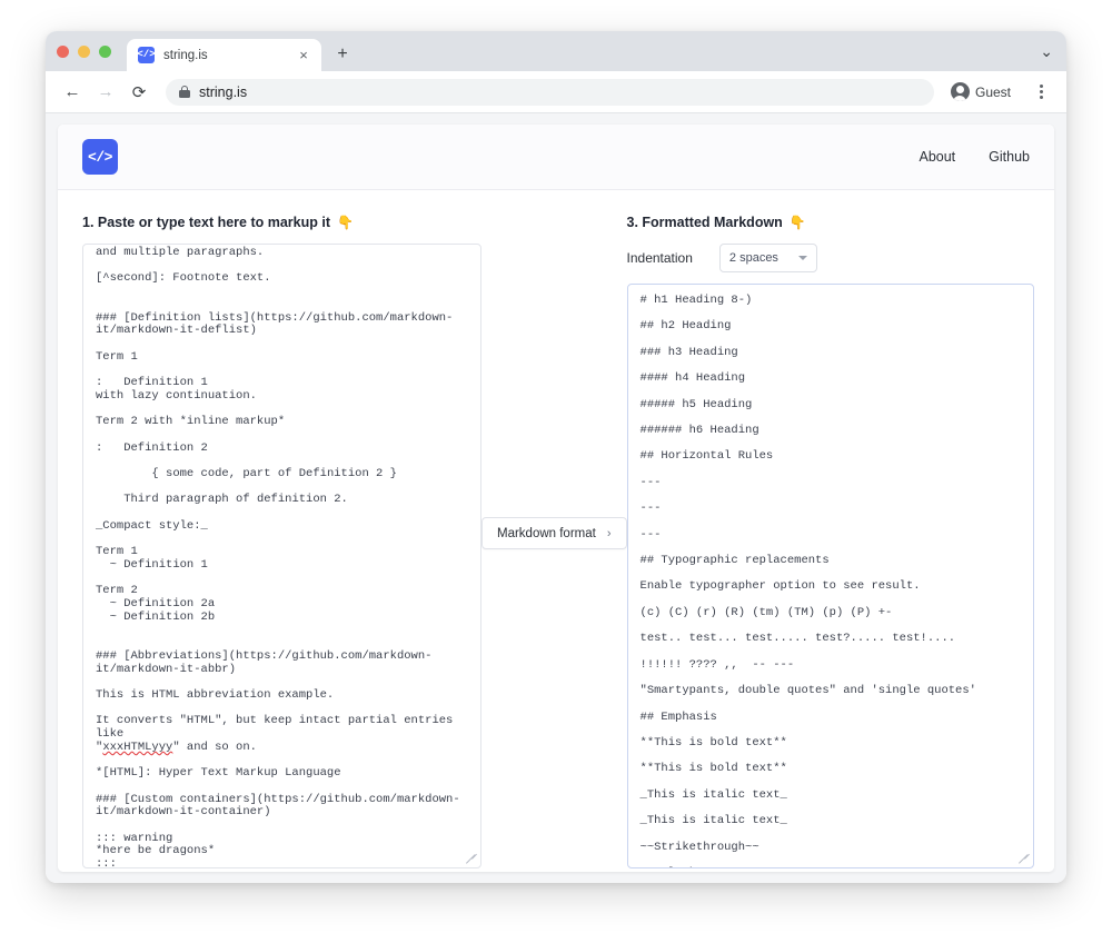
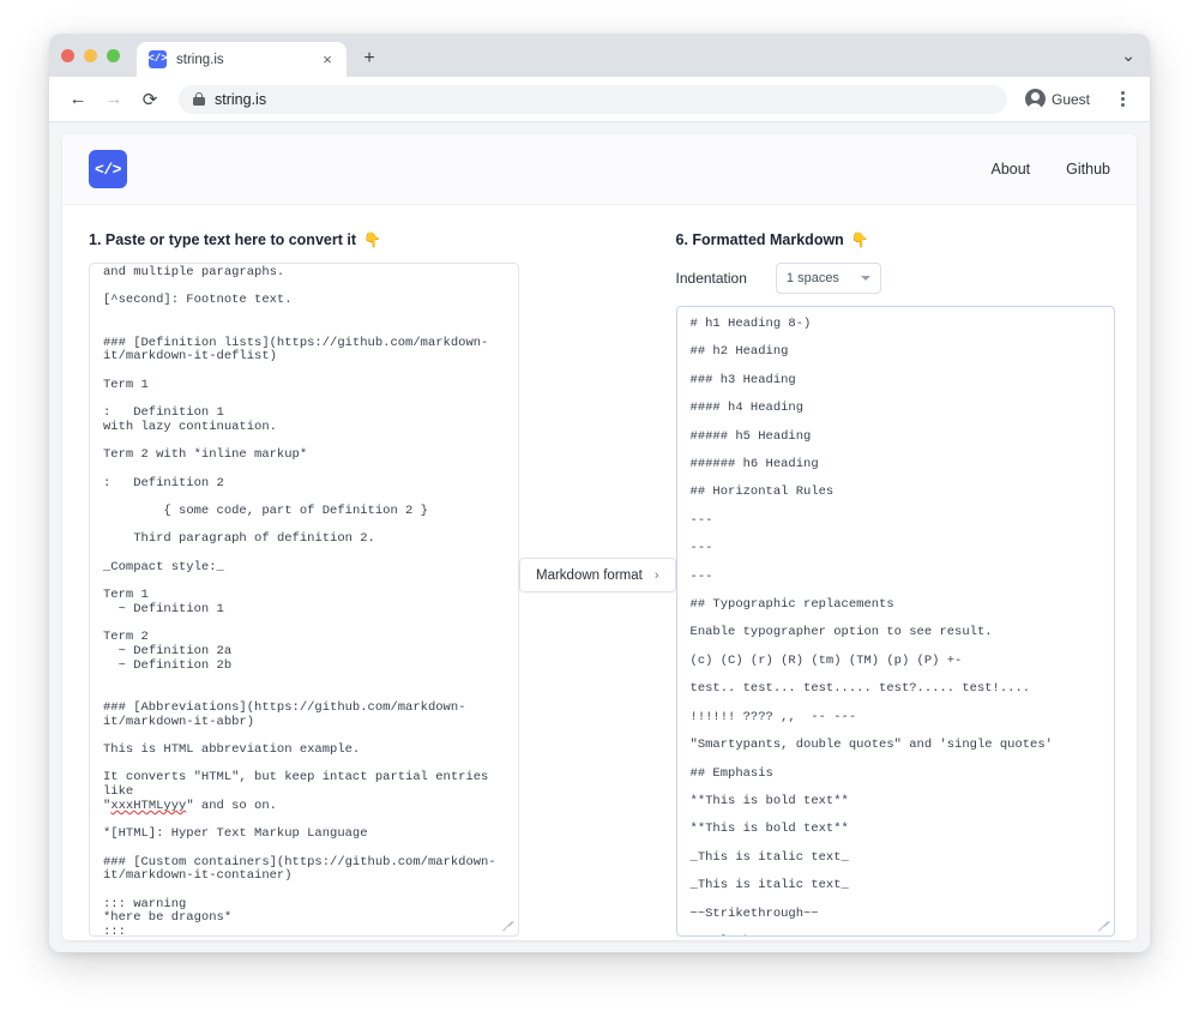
  </>
  string.is
  ×
  +
  ⌄
  ←
  →
  ⟳
  string.is
  Guest
  </>
  About
  Github
- 1. Paste or type text here to markup it
+ 1. Paste or type text here to convert it
  👇
  and multiple paragraphs.
  [^second]: Footnote text.
  ### [Definition lists](https://github.com/markdown-it/markdown-it-deflist)
  Term 1
  : Definition 1
  with lazy continuation.
  Term 2 with *inline markup*
  : Definition 2
  { some code, part of Definition 2 }
  Third paragraph of definition 2.
  _Compact style:_
  Term 1
  ~ Definition 1
  Term 2
  ~ Definition 2a
  ~ Definition 2b
  ### [Abbreviations](https://github.com/markdown-it/markdown-it-abbr)
  This is HTML abbreviation example.
  It converts "HTML", but keep intact partial entries like
  "xxxHTMLyyy" and so on.
  *[HTML]: Hyper Text Markup Language
  ### [Custom containers](https://github.com/markdown-it/markdown-it-container)
  ::: warning
  *here be dragons*
  :::
  Markdown format
  ›
- 3. Formatted Markdown
+ 6. Formatted Markdown
  👇
  Indentation
- 2 spaces
+ 1 spaces
  # h1 Heading 8-)
  ## h2 Heading
  ### h3 Heading
  #### h4 Heading
  ##### h5 Heading
  ###### h6 Heading
  ## Horizontal Rules
  ---
  ---
  ---
  ## Typographic replacements
  Enable typographer option to see result.
  (c) (C) (r) (R) (tm) (TM) (p) (P) +-
  test.. test... test..... test?..... test!....
  !!!!!! ???? ,, -- ---
  "Smartypants, double quotes" and 'single quotes'
  ## Emphasis
  **This is bold text**
  **This is bold text**
  _This is italic text_
  _This is italic text_
  ~~Strikethrough~~
